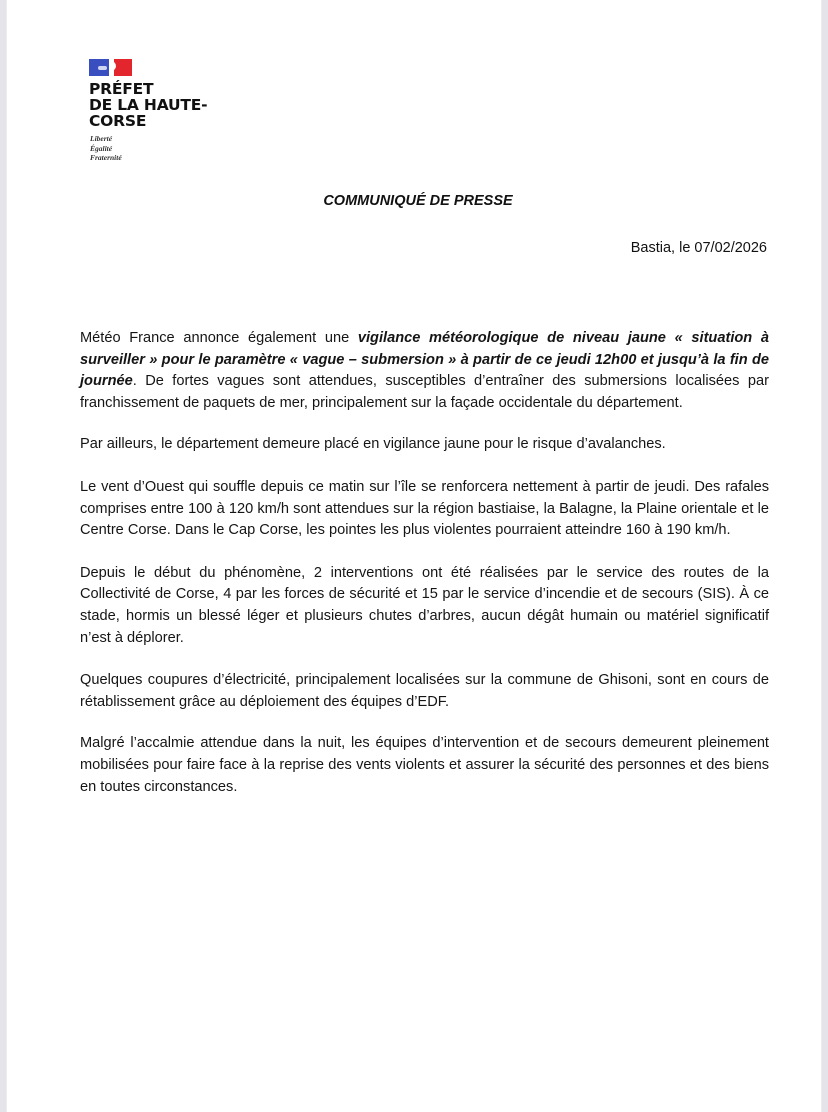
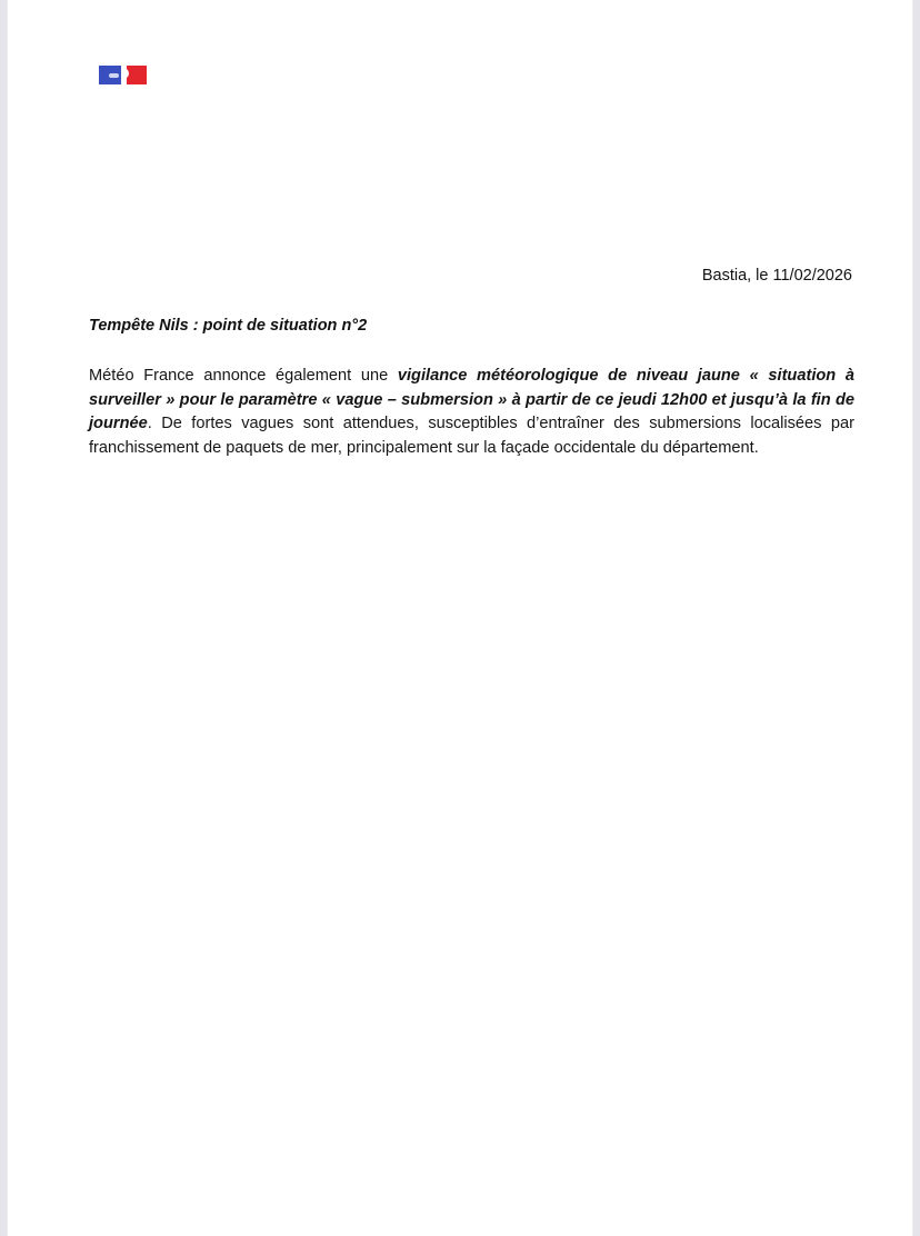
- PRÉFET
- DE LA HAUTE-
- CORSE
- Liberté
- Égalité
- Fraternité
- COMMUNIQUÉ DE PRESSE
- Bastia, le 07/02/2026
+ Bastia, le 11/02/2026
+ Tempête Nils : point de situation n°2
  Météo France annonce également une vigilance météorologique de niveau jaune « situation à surveiller » pour le paramètre « vague – submersion » à partir de ce jeudi 12h00 et jusqu’à la fin de journée. De fortes vagues sont attendues, susceptibles d’entraîner des submersions localisées par franchissement de paquets de mer, principalement sur la façade occidentale du département.
- Par ailleurs, le département demeure placé en vigilance jaune pour le risque d’avalanches.
- Le vent d’Ouest qui souffle depuis ce matin sur l’île se renforcera nettement à partir de jeudi. Des rafales comprises entre 100 à 120 km/h sont attendues sur la région bastiaise, la Balagne, la Plaine orientale et le Centre Corse. Dans le Cap Corse, les pointes les plus violentes pourraient atteindre 160 à 190 km/h.
- Depuis le début du phénomène, 2 interventions ont été réalisées par le service des routes de la Collectivité de Corse, 4 par les forces de sécurité et 15 par le service d’incendie et de secours (SIS). À ce stade, hormis un blessé léger et plusieurs chutes d’arbres, aucun dégât humain ou matériel significatif n’est à déplorer.
- Quelques coupures d’électricité, principalement localisées sur la commune de Ghisoni, sont en cours de rétablissement grâce au déploiement des équipes d’EDF.
- Malgré l’accalmie attendue dans la nuit, les équipes d’intervention et de secours demeurent pleinement mobilisées pour faire face à la reprise des vents violents et assurer la sécurité des personnes et des biens en toutes circonstances.
